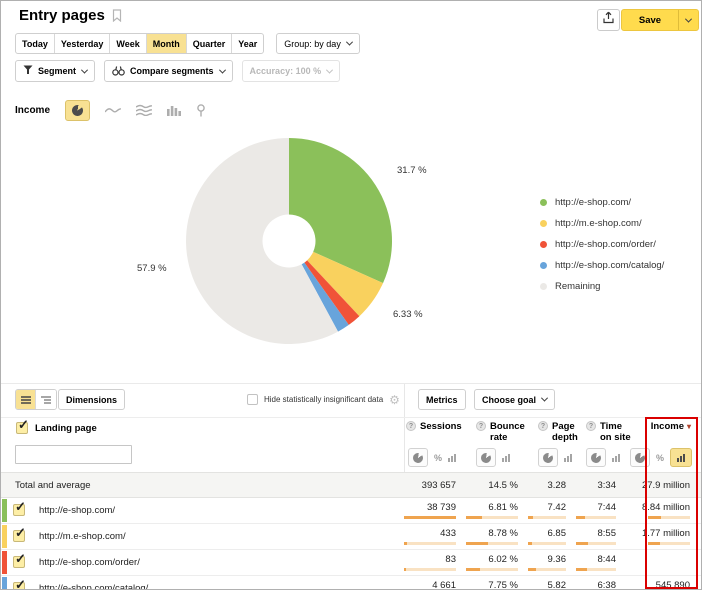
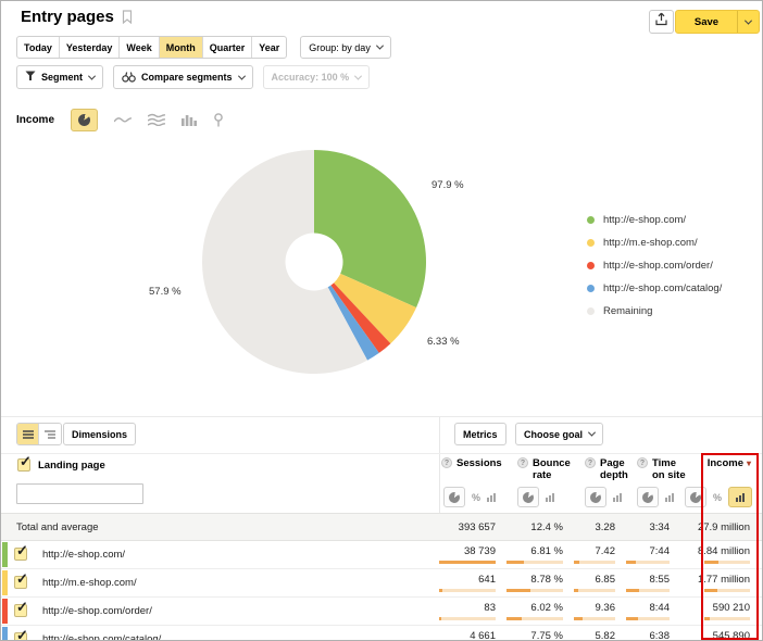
  Entry pages
  Save
  Today
  Yesterday
  Week
  Month
  Quarter
  Year
  Group: by day
  Segment
  Compare segments
  Accuracy: 100 %
  Income
- 31.7 %
+ 97.9 %
  6.33 %
  57.9 %
  http://e-shop.com/
  http://m.e-shop.com/
  http://e-shop.com/order/
  http://e-shop.com/catalog/
  Remaining
  Dimensions
- Hide statistically insignificant data
- ⚙
  Metrics
  Choose goal
  Landing page
  Sessions
  Bounce rate
  Page depth
  Time on site
  Income
  ▾
  %
  %
  Total and average
  393 657
- 14.5 %
+ 12.4 %
  3.28
  3:34
  27.9 million
  http://e-shop.com/
  38 739
  6.81 %
  7.42
  7:44
  8.84 million
  http://m.e-shop.com/
- 433
+ 641
  8.78 %
  6.85
  8:55
  1.77 million
  http://e-shop.com/order/
  83
  6.02 %
  9.36
  8:44
+ 590 210
  http://e-shop.com/catalog/
  4 661
  7.75 %
  5.82
  6:38
  545 890
